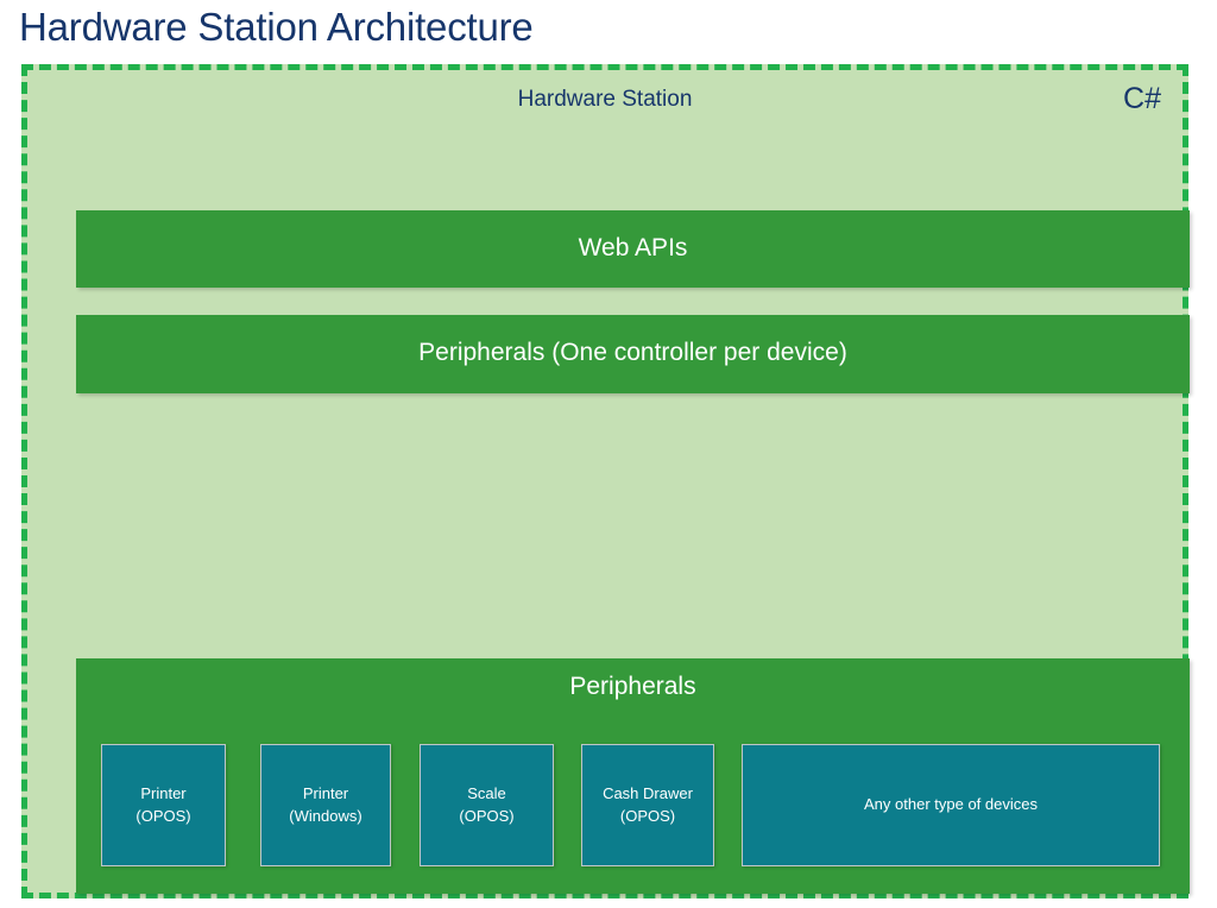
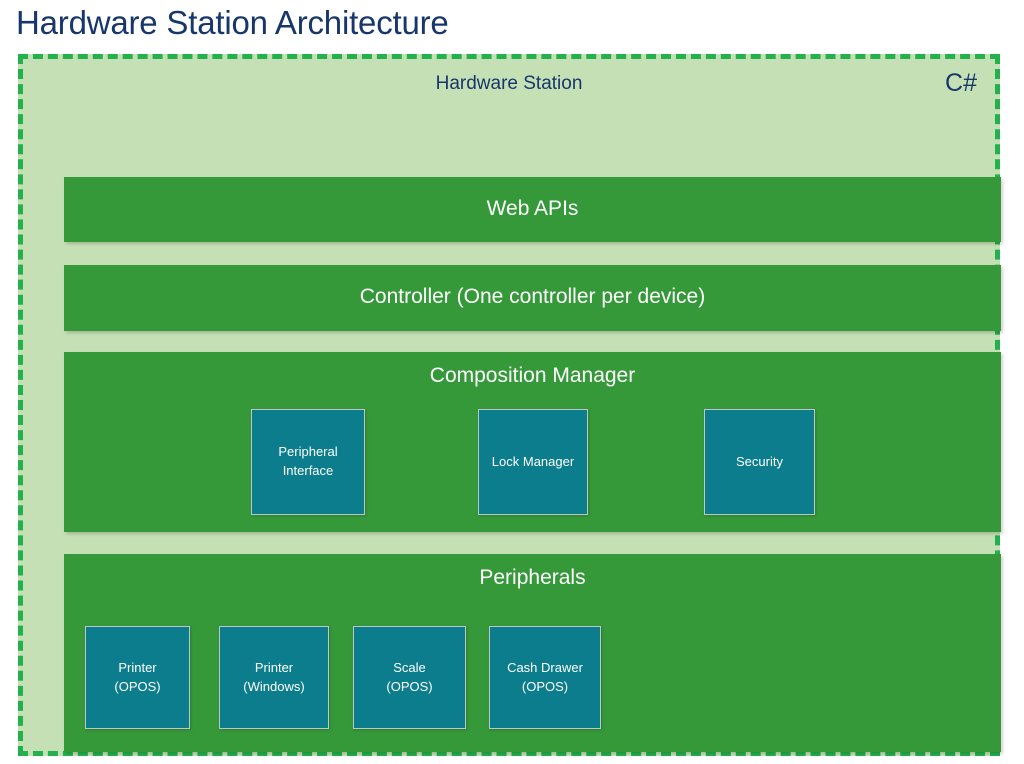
  Hardware Station Architecture
  Hardware Station
  C#
  Web APIs
- Peripherals (One controller per device)
+ Controller (One controller per device)
+ Composition Manager
+ Peripheral
+ Interface
+ Lock Manager
+ Security
  Peripherals
  Printer
  (OPOS)
  Printer
  (Windows)
  Scale
  (OPOS)
  Cash Drawer
  (OPOS)
- Any other type of devices
